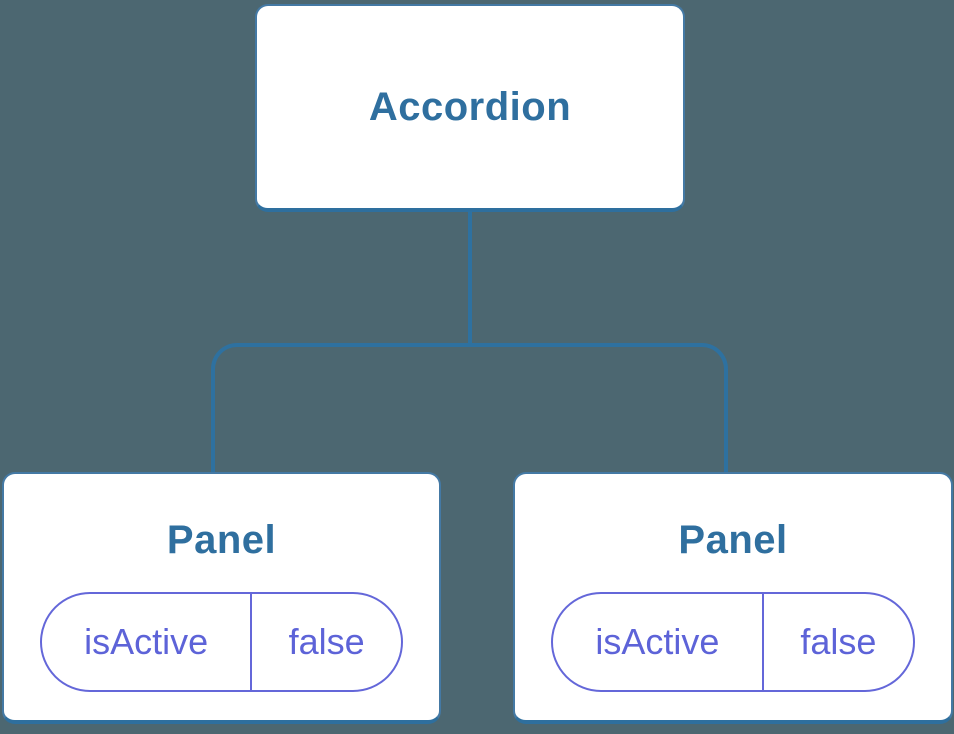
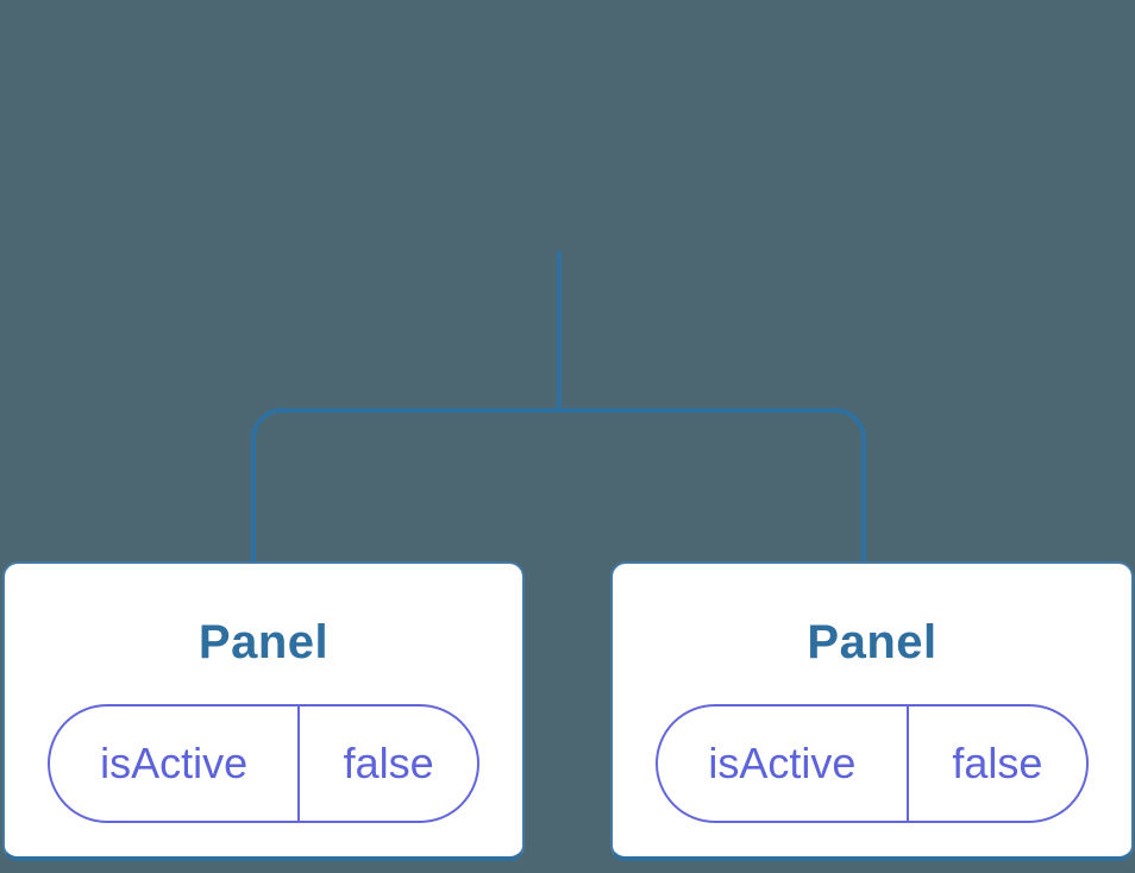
- Accordion
  Panel
  isActive
  false
  Panel
  isActive
  false
